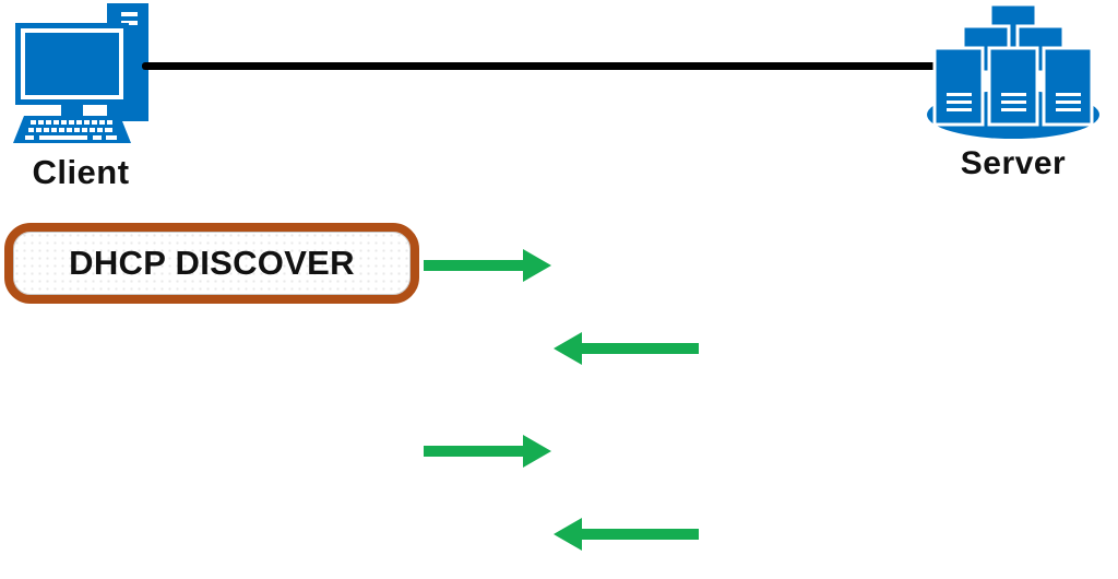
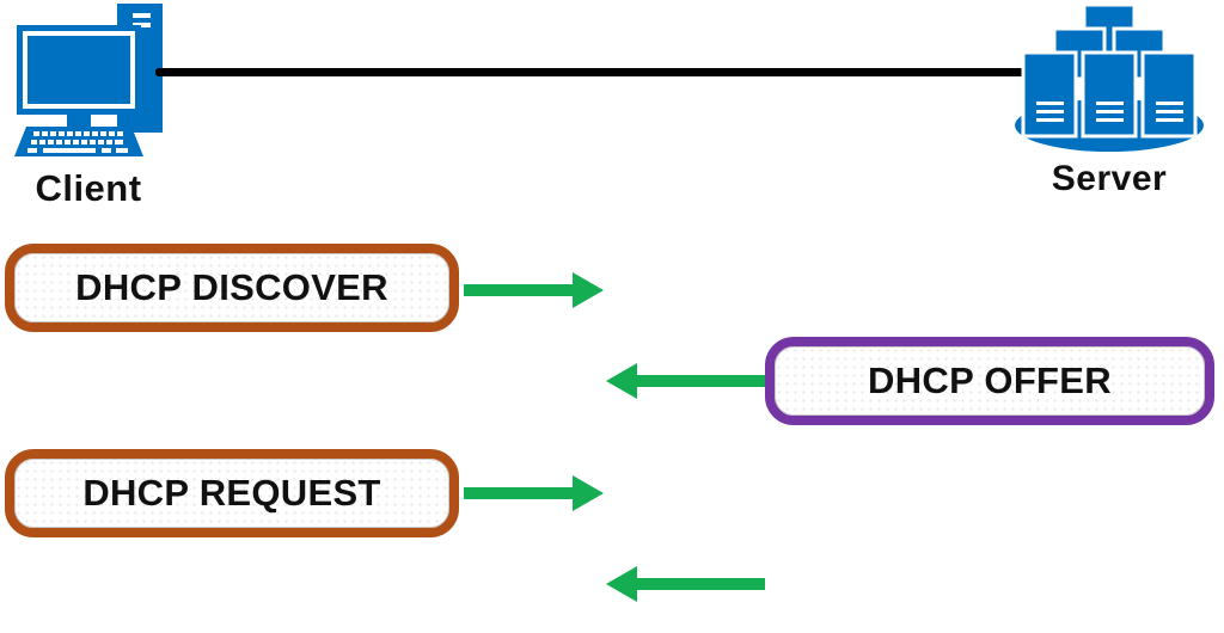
  Client
  Server
  DHCP DISCOVER
+ DHCP OFFER
+ DHCP REQUEST
